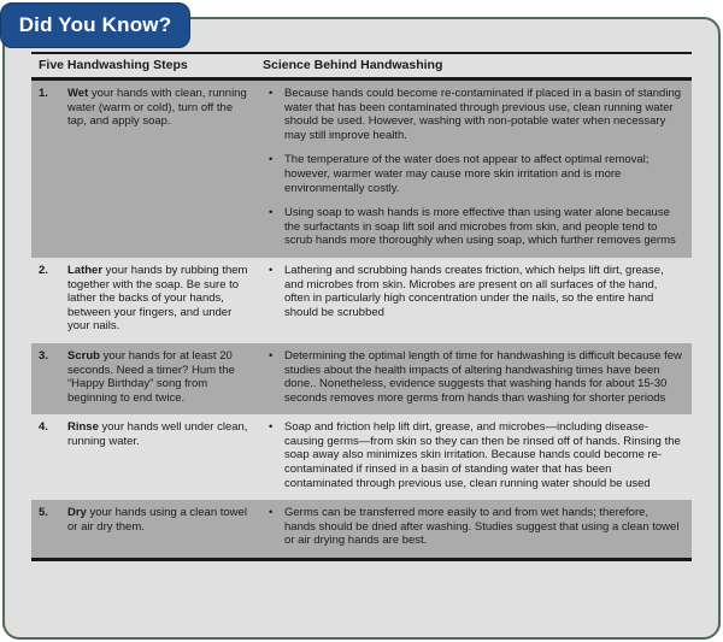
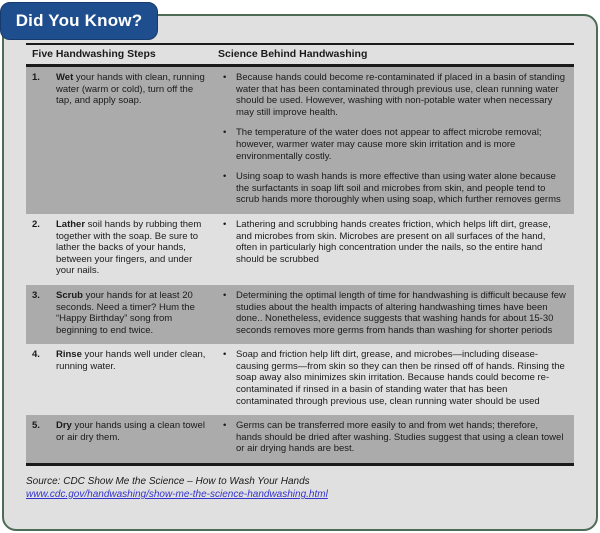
  Did You Know?
  Five Handwashing Steps
  Science Behind Handwashing
  1.
  Wet your hands with clean, running water (warm or cold), turn off the tap, and apply soap.
  Because hands could become re-contaminated if placed in a basin of standing water that has been contaminated through previous use, clean running water should be used. However, washing with non-potable water when necessary may still improve health.
- The temperature of the water does not appear to affect optimal removal; however, warmer water may cause more skin irritation and is more environmentally costly.
+ The temperature of the water does not appear to affect microbe removal; however, warmer water may cause more skin irritation and is more environmentally costly.
  Using soap to wash hands is more effective than using water alone because the surfactants in soap lift soil and microbes from skin, and people tend to scrub hands more thoroughly when using soap, which further removes germs
  2.
- Lather your hands by rubbing them together with the soap. Be sure to lather the backs of your hands, between your fingers, and under your nails.
+ Lather soil hands by rubbing them together with the soap. Be sure to lather the backs of your hands, between your fingers, and under your nails.
  Lathering and scrubbing hands creates friction, which helps lift dirt, grease, and microbes from skin. Microbes are present on all surfaces of the hand, often in particularly high concentration under the nails, so the entire hand should be scrubbed
  3.
  Scrub your hands for at least 20 seconds. Need a timer? Hum the “Happy Birthday” song from beginning to end twice.
  Determining the optimal length of time for handwashing is difficult because few studies about the health impacts of altering handwashing times have been done.. Nonetheless, evidence suggests that washing hands for about 15-30 seconds removes more germs from hands than washing for shorter periods
  4.
  Rinse your hands well under clean, running water.
  Soap and friction help lift dirt, grease, and microbes—including disease-causing germs—from skin so they can then be rinsed off of hands. Rinsing the soap away also minimizes skin irritation. Because hands could become re-contaminated if rinsed in a basin of standing water that has been contaminated through previous use, clean running water should be used
  5.
  Dry your hands using a clean towel or air dry them.
  Germs can be transferred more easily to and from wet hands; therefore, hands should be dried after washing. Studies suggest that using a clean towel or air drying hands are best.
+ Source: CDC Show Me the Science – How to Wash Your Hands www.cdc.gov/handwashing/show-me-the-science-handwashing.html
